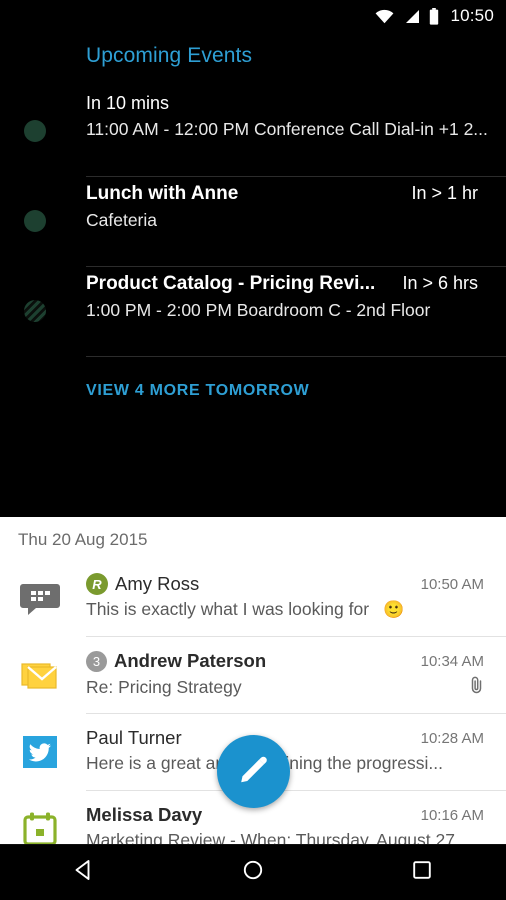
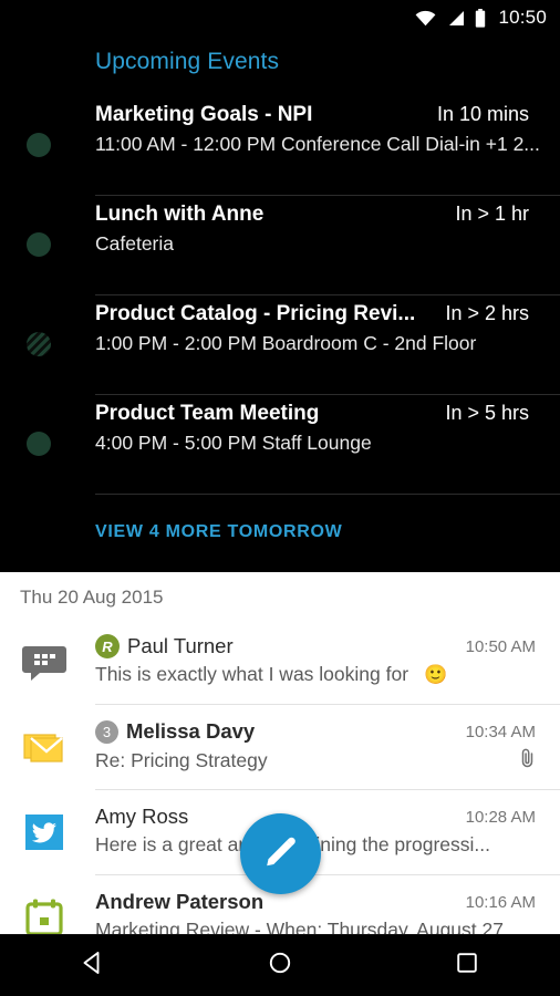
  10:50
  Upcoming Events
+ Marketing Goals - NPI
  In 10 mins
  11:00 AM - 12:00 PM Conference Call Dial-in +1 2...
  Lunch with Anne
  In > 1 hr
  Cafeteria
  Product Catalog - Pricing Revi...
- In > 6 hrs
+ In > 2 hrs
  1:00 PM - 2:00 PM Boardroom C - 2nd Floor
+ Product Team Meeting
+ In > 5 hrs
+ 4:00 PM - 5:00 PM Staff Lounge
  VIEW 4 MORE TOMORROW
  Thu 20 Aug 2015
  R
- Amy Ross
+ Paul Turner
  10:50 AM
  This is exactly what I was looking for
  🙂
  3
- Andrew Paterson
+ Melissa Davy
  10:34 AM
  Re: Pricing Strategy
- Paul Turner
+ Amy Ross
  10:28 AM
  Here is a great aning the progressi...
- Melissa Davy
+ Andrew Paterson
  10:16 AM
  Marketing Review - When: Thursday, August 27 ...
